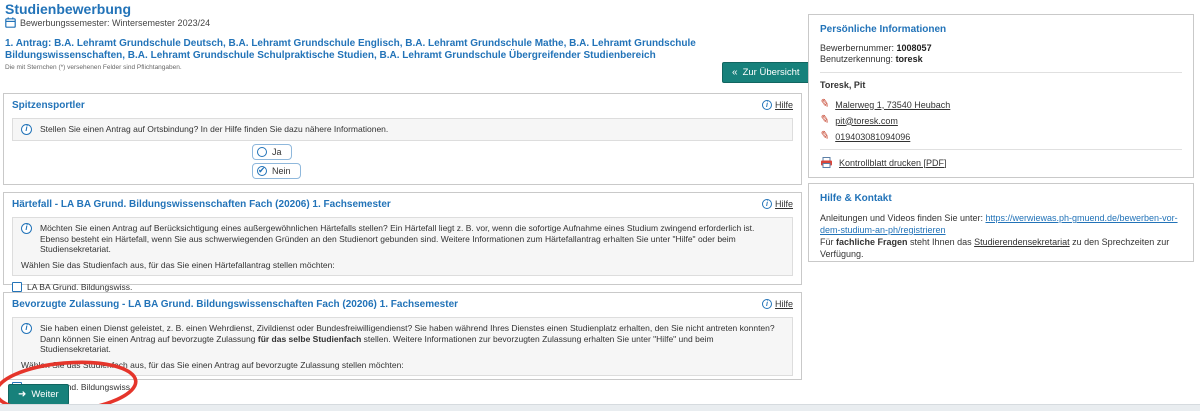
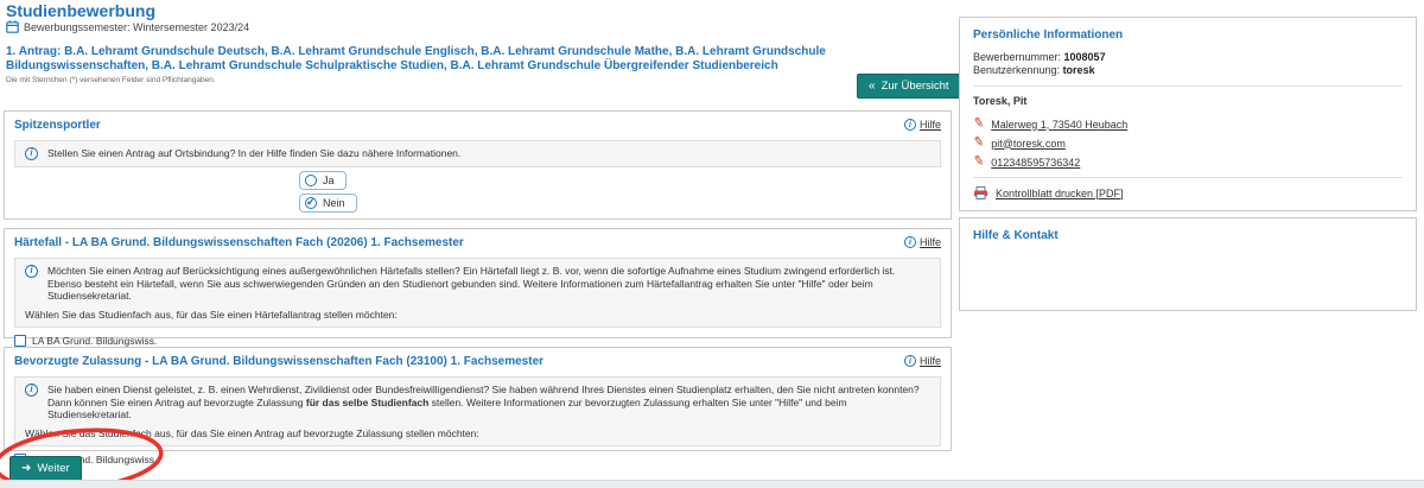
  Studienbewerbung
  Bewerbungssemester: Wintersemester 2023/24
  1. Antrag: B.A. Lehramt Grundschule Deutsch, B.A. Lehramt Grundschule Englisch, B.A. Lehramt Grundschule Mathe, B.A. Lehramt Grundschule Bildungswissenschaften, B.A. Lehramt Grundschule Schulpraktische Studien, B.A. Lehramt Grundschule Übergreifender Studienbereich
  «
  Zur Übersicht
  Spitzensportler
  Hilfe
  Stellen Sie einen Antrag auf Ortsbindung? In der Hilfe finden Sie dazu nähere Informationen.
  Ja
  Nein
  Härtefall - LA BA Grund. Bildungswissenschaften Fach (20206) 1. Fachsemester
  Hilfe
  Möchten Sie einen Antrag auf Berücksichtigung eines außergewöhnlichen Härtefalls stellen? Ein Härtefall liegt z. B. vor, wenn die sofortige Aufnahme eines Studium zwingend erforderlich ist. Ebenso besteht ein Härtefall, wenn Sie aus schwerwiegenden Gründen an den Studienort gebunden sind. Weitere Informationen zum Härtefallantrag erhalten Sie unter "Hilfe" oder beim Studiensekretariat.
  Wählen Sie das Studienfach aus, für das Sie einen Härtefallantrag stellen möchten:
  LA BA Grund. Bildungswiss.
- Bevorzugte Zulassung - LA BA Grund. Bildungswissenschaften Fach (20206) 1. Fachsemester
+ Bevorzugte Zulassung - LA BA Grund. Bildungswissenschaften Fach (23100) 1. Fachsemester
  Hilfe
  Sie haben einen Dienst geleistet, z. B. einen Wehrdienst, Zivildienst oder Bundesfreiwilligendienst? Sie haben während Ihres Dienstes einen Studienplatz erhalten, den Sie nicht antreten konnten? Dann können Sie einen Antrag auf bevorzugte Zulassung für das selbe Studienfach stellen. Weitere Informationen zur bevorzugten Zulassung erhalten Sie unter "Hilfe" und beim Studiensekretariat.
  Wähl das Stuach aus, für das Sie einen Antrag auf bevorzugte Zulassung stellen möchten:
  ➜
  Weiter
  Persönliche Informationen
  Bewerbernummer: 1008057
  Benutzerkennung: toresk
  Toresk, Pit
  Malerweg 1, 73540 Heubach
  pit@toresk.com
- 019403081094096
+ 012348595736342
  Kontrollblatt drucken [PDF]
  Hilfe & Kontakt
- Anleitungen und Videos finden Sie unter: https://werwiewas.ph-gmuend.de/bewerben-vor-dem-studium-an-ph/registrieren
- Für fachliche Fragen steht Ihnen das Studierendensekretariat zu den Sprechzeiten zur Verfügung.
